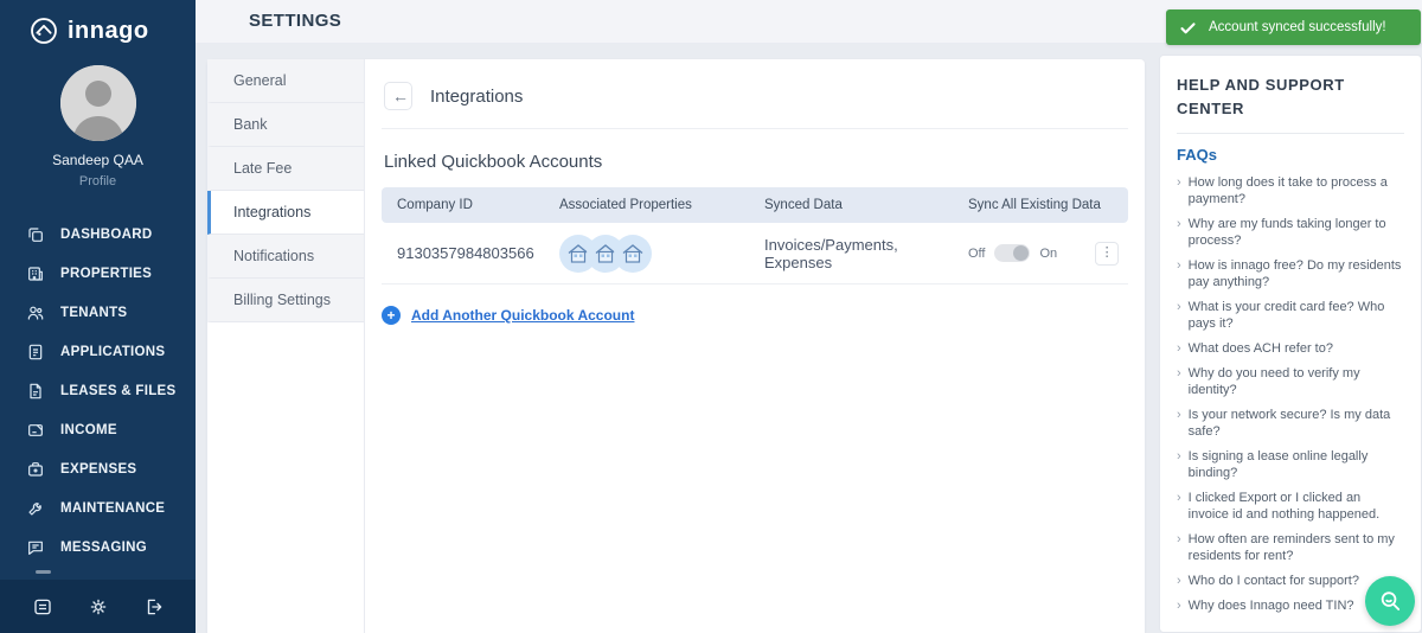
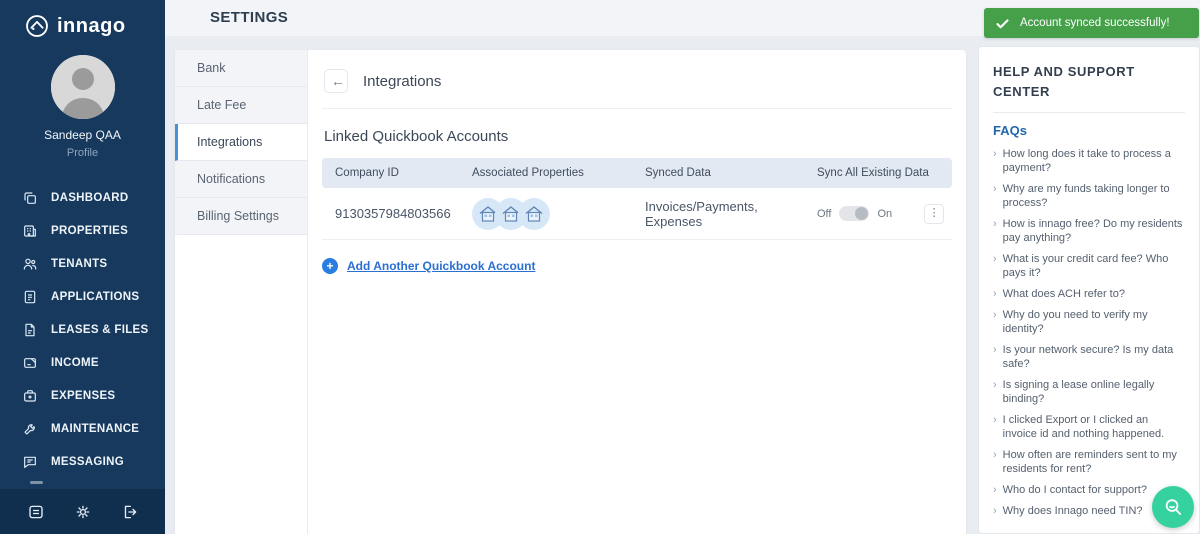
  innago
  Sandeep QAA
  Profile
  DASHBOARD
  PROPERTIES
  TENANTS
  APPLICATIONS
  LEASES & FILES
  INCOME
  EXPENSES
  MAINTENANCE
  MESSAGING
  SETTINGS
- General
  Bank
  Late Fee
  Integrations
  Notifications
  Billing Settings
  ←
  Integrations
  Linked Quickbook Accounts
  Company ID
  Associated Properties
  Synced Data
  Sync All Existing Data
  9130357984803566
  Invoices/Payments, Expenses
  Off
  On
  ⋮
  +
  Add Another Quickbook Account
  Account synced successfully!
  HELP AND SUPPORT CENTER
  FAQs
  ›
  How long does it take to process a payment?
  ›
  Why are my funds taking longer to process?
  ›
  How is innago free? Do my residents pay anything?
  ›
  What is your credit card fee? Who pays it?
  ›
  What does ACH refer to?
  ›
  Why do you need to verify my identity?
  ›
  Is your network secure? Is my data safe?
  ›
  Is signing a lease online legally binding?
  ›
  I clicked Export or I clicked an invoice id and nothing happened.
  ›
  How often are reminders sent to my residents for rent?
  ›
  Who do I contact for support?
  ›
  Why does Innago need TIN?
